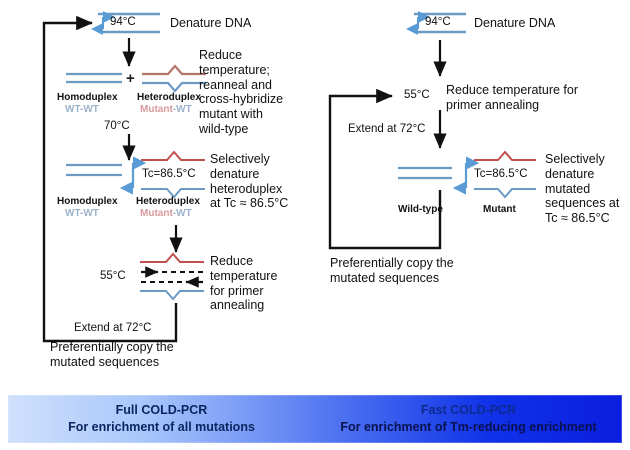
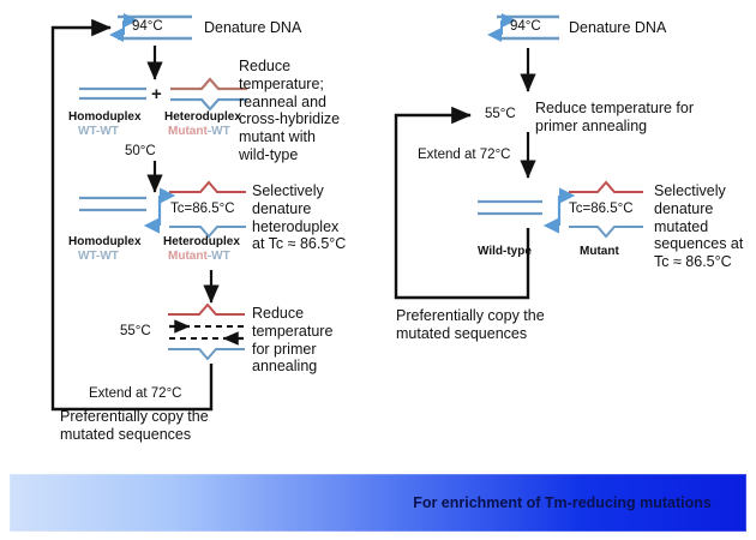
  94°C
  Denature DNA
  Homoduplex
  WT-WT
  +
  Heteroduplex
  Mutant-WT
  Reduce
  temperature;
  reanneal and
  cross-hybridize
  mutant with
  wild-type
- 70°C
+ 50°C
  Tc=86.5°C
  Selectively
  denature
  heteroduplex
  at Tc ≈ 86.5°C
  Homoduplex
  WT-WT
  Heteroduplex
  Mutant-WT
  55°C
  Reduce
  temperature
  for primer
  annealing
  Extend at 72°C
  Preferentially copy the
  mutated sequences
  94°C
  Denature DNA
  55°C
  Reduce temperature for
  primer annealing
  Extend at 72°C
  Tc=86.5°C
  Selectively
  denature
  mutated
  sequences at
  Tc ≈ 86.5°C
  Wild-type
  Mutant
  Preferentially copy the
  mutated sequences
- Full COLD-PCR
- For enrichment of all mutations
- Fast COLD-PCR
- For enrichment of Tm-reducing enrichment
+ For enrichment of Tm-reducing mutations
